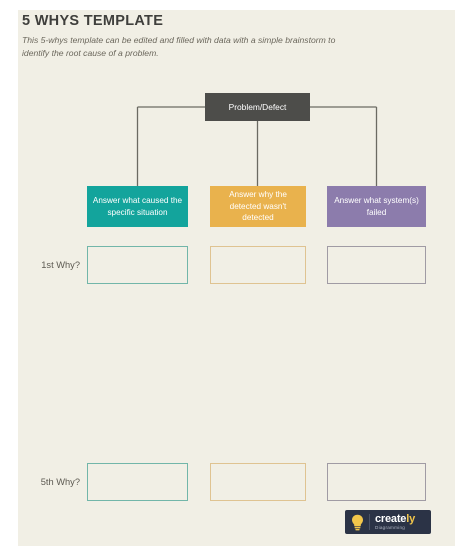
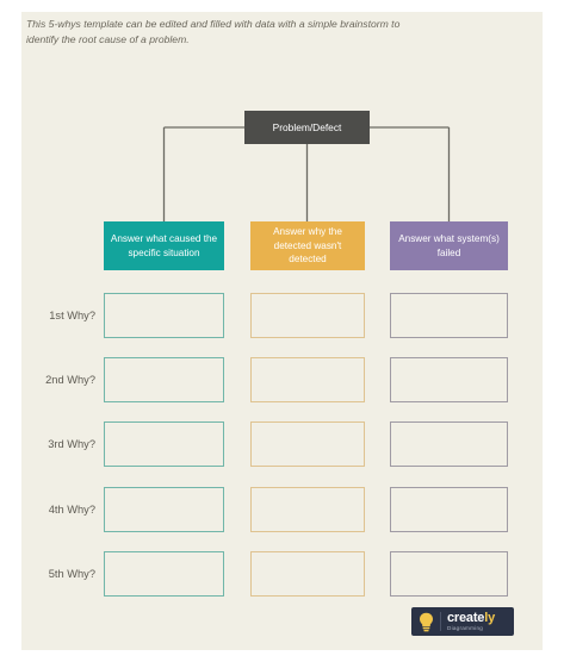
- 5 WHYS TEMPLATE
  This 5-whys template can be edited and filled with data with a simple brainstorm to identify the root cause of a problem.
  Problem/Defect
  Answer what caused the specific situation
  Answer why the detected wasn't detected
  Answer what system(s) failed
  1st Why?
+ 2nd Why?
+ 3rd Why?
+ 4th Why?
  5th Why?
  creately
